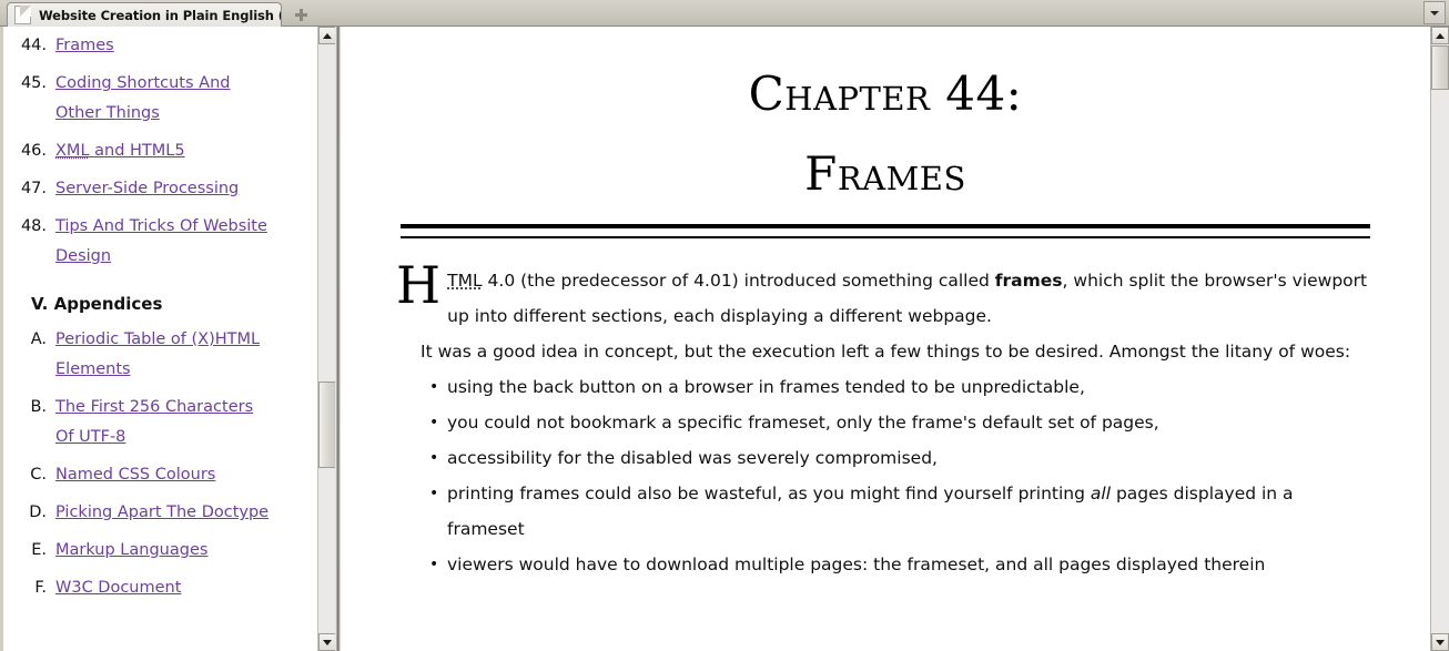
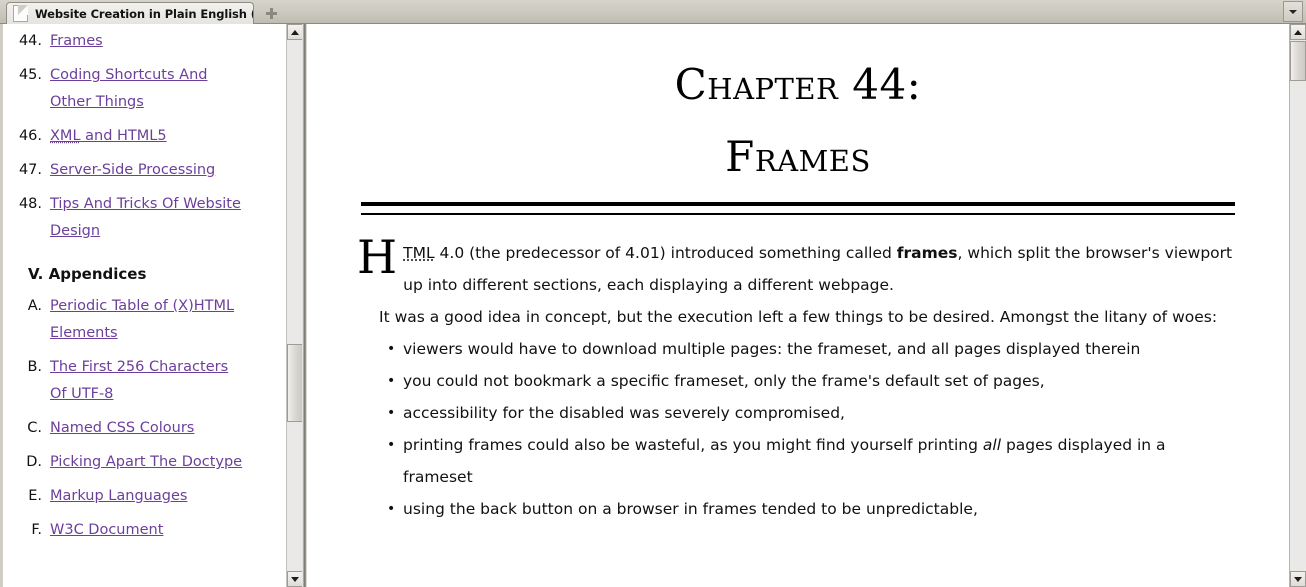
  Website Creation in Plain English
  44.
  Frames
  45.
  Coding Shortcuts And Other Things
  46.
  XML and HTML5
  47.
  Server-Side Processing
  48.
  Tips And Tricks Of Website Design
  V. Appendices
  A.
  Periodic Table of (X)HTML Elements
  B.
  The First 256 Characters Of UTF-8
  C.
  Named CSS Colours
  D.
  Picking Apart The Doctype
  E.
  Markup Languages
  F.
  W3C Document
  Chapter 44:
  Frames
  H
  TML 4.0 (the predecessor of 4.01) introduced something called frames, which split the browser's viewport up into different sections, each displaying a different webpage.
  It was a good idea in concept, but the execution left a few things to be desired. Amongst the litany of woes:
- using the back button on a browser in frames tended to be unpredictable,
+ viewers would have to download multiple pages: the frameset, and all pages displayed therein
  you could not bookmark a specific frameset, only the frame's default set of pages,
  accessibility for the disabled was severely compromised,
  printing frames could also be wasteful, as you might find yourself printing all pages displayed in a frameset
- viewers would have to download multiple pages: the frameset, and all pages displayed therein
+ using the back button on a browser in frames tended to be unpredictable,
